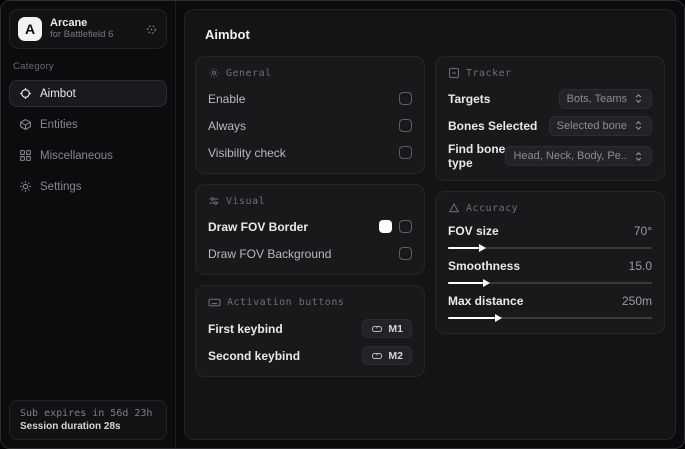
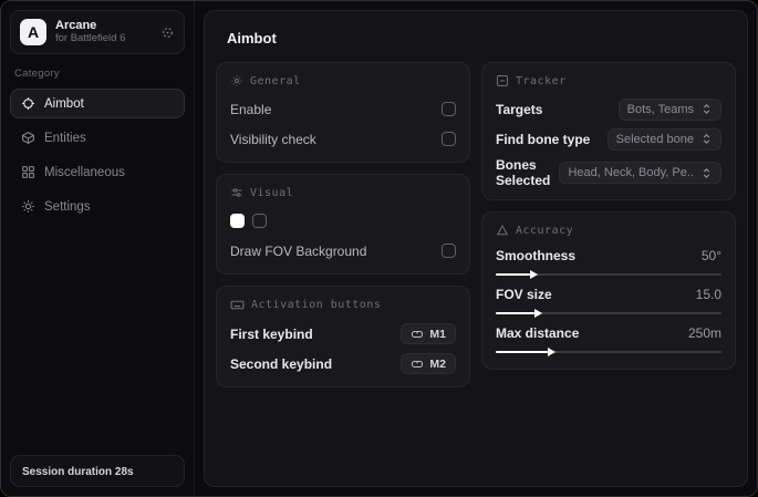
  A
  Arcane
  for Battlefield 6
  Category
  Aimbot
  Entities
  Miscellaneous
  Settings
- Sub expires in 56d 23h
  Session duration 28s
  Aimbot
  General
  Enable
- Always
  Visibility check
  Visual
- Draw FOV Border
  Draw FOV Background
  Activation buttons
  First keybind
  M1
  Second keybind
  M2
  Tracker
  Targets
  Bots, Teams
- Bones Selected
+ Find bone type
  Selected bone
- Find bone type
+ Bones Selected
  Head, Neck, Body, Pe..
  Accuracy
- FOV size
+ Smoothness
- 70°
+ 50°
- Smoothness
+ FOV size
  15.0
  Max distance
  250m
